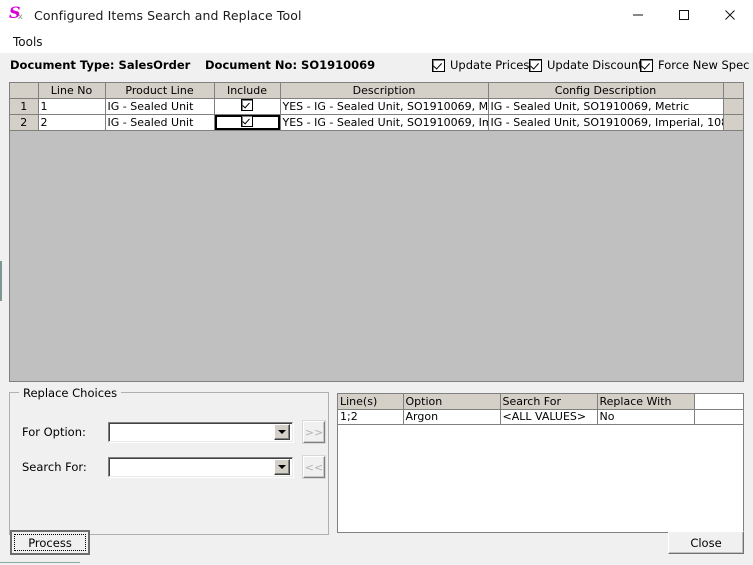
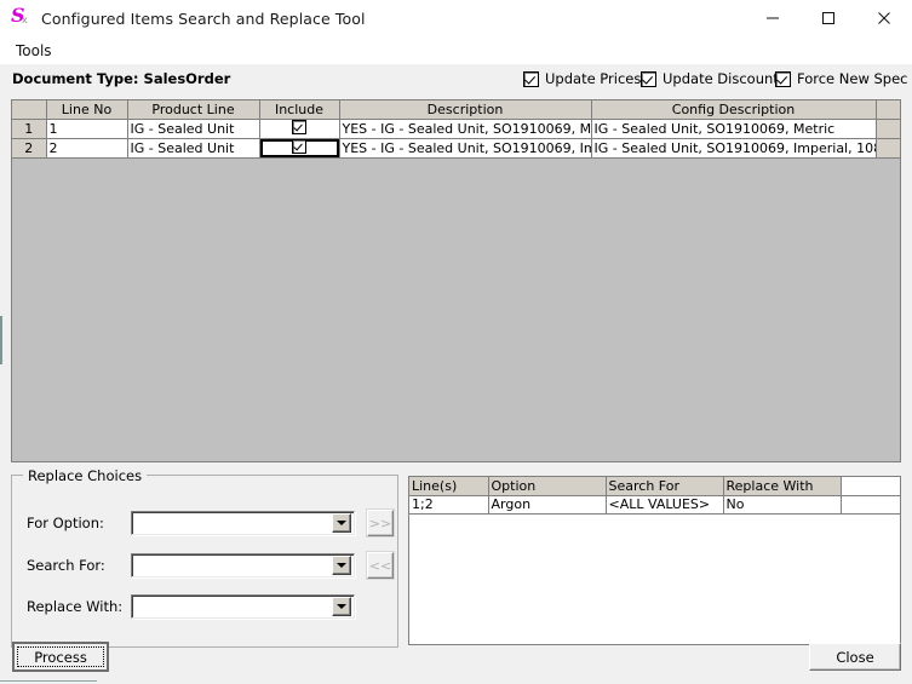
  S
  x
  Configured Items Search and Replace Tool
  Tools
  Document Type: SalesOrder
- Document No: SO1910069
  Update Prices
  Update Discoun
  Force New Spec
  	Line No	Product Line	Include	Description	Config Description
  1	1	IG - Sealed Unit		YES - IG - Sealed Unit, SO1910069, M	IG - Sealed Unit, SO1910069, Metric
  2	2	IG - Sealed Unit		YES - IG - Sealed Unit, SO1910069, Im	IG - Sealed Unit, SO1910069, Imperial, 10
  Replace Choices
  For Option:
  >>
  Search For:
  <<
+ Replace With:
  Line(s)	Option	Search For	Replace With
  1;2	Argon	<ALL VALUES>	No
  Process
  Close
